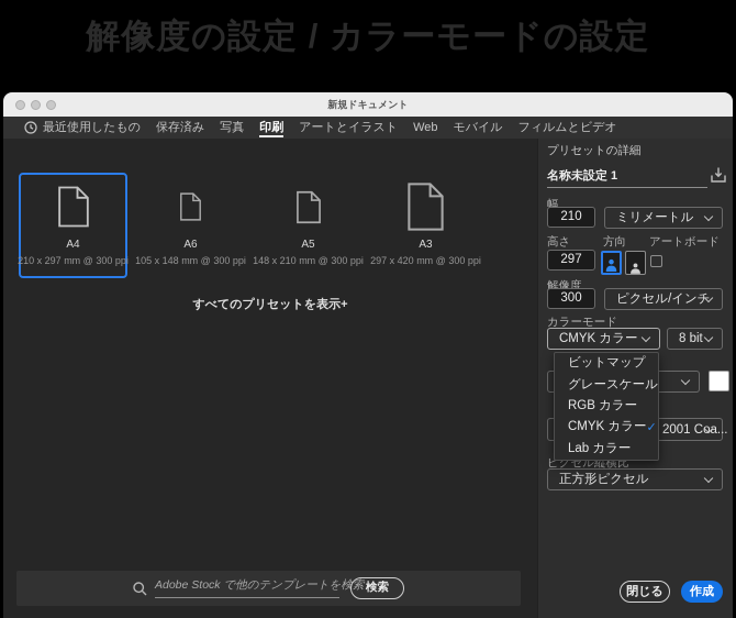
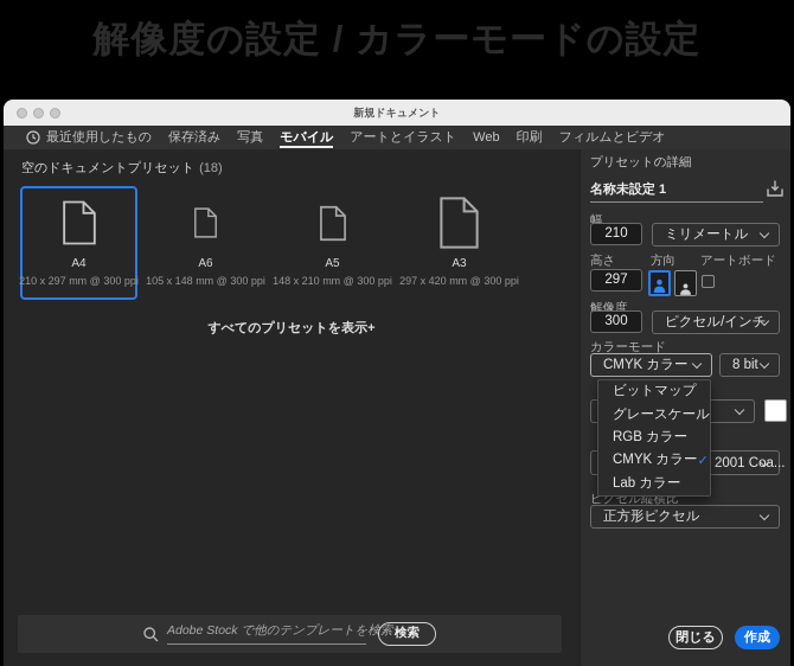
  解像度の設定 / カラーモードの設定
  新規ドキュメント
  最近使用したもの
  保存済み
  写真
- 印刷
+ モバイル
  アートとイラスト
  Web
- モバイル
+ 印刷
  フィルムとビデオ
+ 空のドキュメントプリセット (18)
  A4
  210 x 297 mm @ 300 ppi
  A6
  105 x 148 mm @ 300 ppi
  A5
  148 x 210 mm @ 300 ppi
  A3
  297 x 420 mm @ 300 ppi
  すべてのプリセットを表示+
  Adobe Stock で他のテンプレートを検索
  検索
  プリセットの詳細
  名称未設定 1
  幅
  210
  ミリメートル
  高さ
  方向
  アートボード
  297
  解像度
  300
  ピクセル/インチ
  カラーモード
  CMYK カラー
  8 bit
  2001 Coa...
  ピクセル縦横比
  正方形ピクセル
  ビットマップ
  グレースケール
  RGB カラー
  CMYK カラー
  ✓
  Lab カラー
  閉じる
  作成
